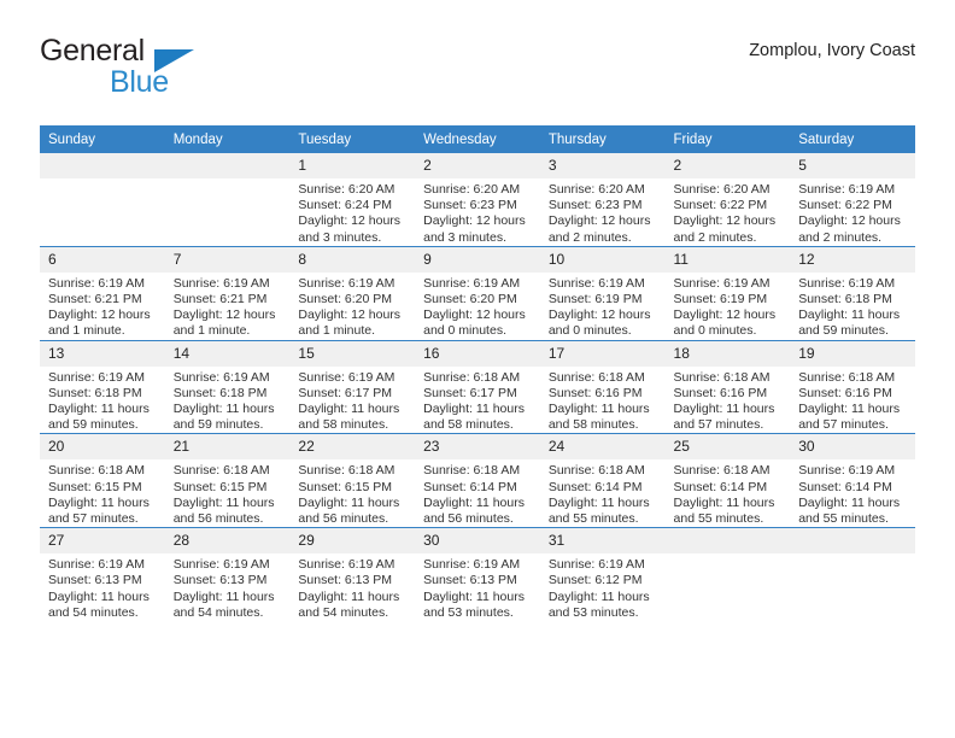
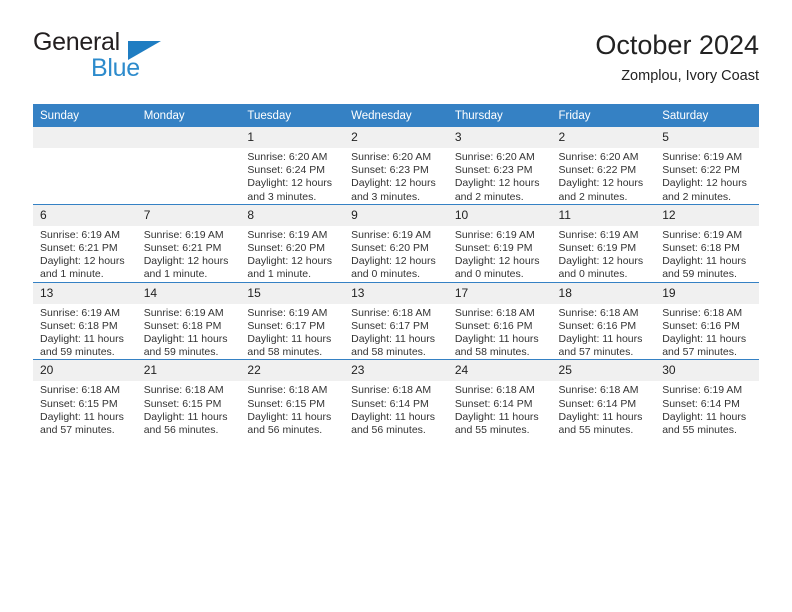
  General
  Blue
+ October 2024
  Zomplou, Ivory Coast
  Sunday	Monday	Tuesday	Wednesday	Thursday	Friday	Saturday
  		1Sunrise: 6:20 AMSunset: 6:24 PMDaylight: 12 hoursand 3 minutes.	2Sunrise: 6:20 AMSunset: 6:23 PMDaylight: 12 hoursand 3 minutes.	3Sunrise: 6:20 AMSunset: 6:23 PMDaylight: 12 hoursand 2 minutes.	2Sunrise: 6:20 AMSunset: 6:22 PMDaylight: 12 hoursand 2 minutes.	5Sunrise: 6:19 AMSunset: 6:22 PMDaylight: 12 hoursand 2 minutes.
  6Sunrise: 6:19 AMSunset: 6:21 PMDaylight: 12 hoursand 1 minute.	7Sunrise: 6:19 AMSunset: 6:21 PMDaylight: 12 hoursand 1 minute.	8Sunrise: 6:19 AMSunset: 6:20 PMDaylight: 12 hoursand 1 minute.	9Sunrise: 6:19 AMSunset: 6:20 PMDaylight: 12 hoursand 0 minutes.	10Sunrise: 6:19 AMSunset: 6:19 PMDaylight: 12 hoursand 0 minutes.	11Sunrise: 6:19 AMSunset: 6:19 PMDaylight: 12 hoursand 0 minutes.	12Sunrise: 6:19 AMSunset: 6:18 PMDaylight: 11 hoursand 59 minutes.
- 13Sunrise: 6:19 AMSunset: 6:18 PMDaylight: 11 hoursand 59 minutes.	14Sunrise: 6:19 AMSunset: 6:18 PMDaylight: 11 hoursand 59 minutes.	15Sunrise: 6:19 AMSunset: 6:17 PMDaylight: 11 hoursand 58 minutes.	16Sunrise: 6:18 AMSunset: 6:17 PMDaylight: 11 hoursand 58 minutes.	17Sunrise: 6:18 AMSunset: 6:16 PMDaylight: 11 hoursand 58 minutes.	18Sunrise: 6:18 AMSunset: 6:16 PMDaylight: 11 hoursand 57 minutes.	19Sunrise: 6:18 AMSunset: 6:16 PMDaylight: 11 hoursand 57 minutes.
+ 13Sunrise: 6:19 AMSunset: 6:18 PMDaylight: 11 hoursand 59 minutes.	14Sunrise: 6:19 AMSunset: 6:18 PMDaylight: 11 hoursand 59 minutes.	15Sunrise: 6:19 AMSunset: 6:17 PMDaylight: 11 hoursand 58 minutes.	13Sunrise: 6:18 AMSunset: 6:17 PMDaylight: 11 hoursand 58 minutes.	17Sunrise: 6:18 AMSunset: 6:16 PMDaylight: 11 hoursand 58 minutes.	18Sunrise: 6:18 AMSunset: 6:16 PMDaylight: 11 hoursand 57 minutes.	19Sunrise: 6:18 AMSunset: 6:16 PMDaylight: 11 hoursand 57 minutes.
  20Sunrise: 6:18 AMSunset: 6:15 PMDaylight: 11 hoursand 57 minutes.	21Sunrise: 6:18 AMSunset: 6:15 PMDaylight: 11 hoursand 56 minutes.	22Sunrise: 6:18 AMSunset: 6:15 PMDaylight: 11 hoursand 56 minutes.	23Sunrise: 6:18 AMSunset: 6:14 PMDaylight: 11 hoursand 56 minutes.	24Sunrise: 6:18 AMSunset: 6:14 PMDaylight: 11 hoursand 55 minutes.	25Sunrise: 6:18 AMSunset: 6:14 PMDaylight: 11 hoursand 55 minutes.	30Sunrise: 6:19 AMSunset: 6:14 PMDaylight: 11 hoursand 55 minutes.
- 27Sunrise: 6:19 AMSunset: 6:13 PMDaylight: 11 hoursand 54 minutes.	28Sunrise: 6:19 AMSunset: 6:13 PMDaylight: 11 hoursand 54 minutes.	29Sunrise: 6:19 AMSunset: 6:13 PMDaylight: 11 hoursand 54 minutes.	30Sunrise: 6:19 AMSunset: 6:13 PMDaylight: 11 hoursand 53 minutes.	31Sunrise: 6:19 AMSunset: 6:12 PMDaylight: 11 hoursand 53 minutes.
